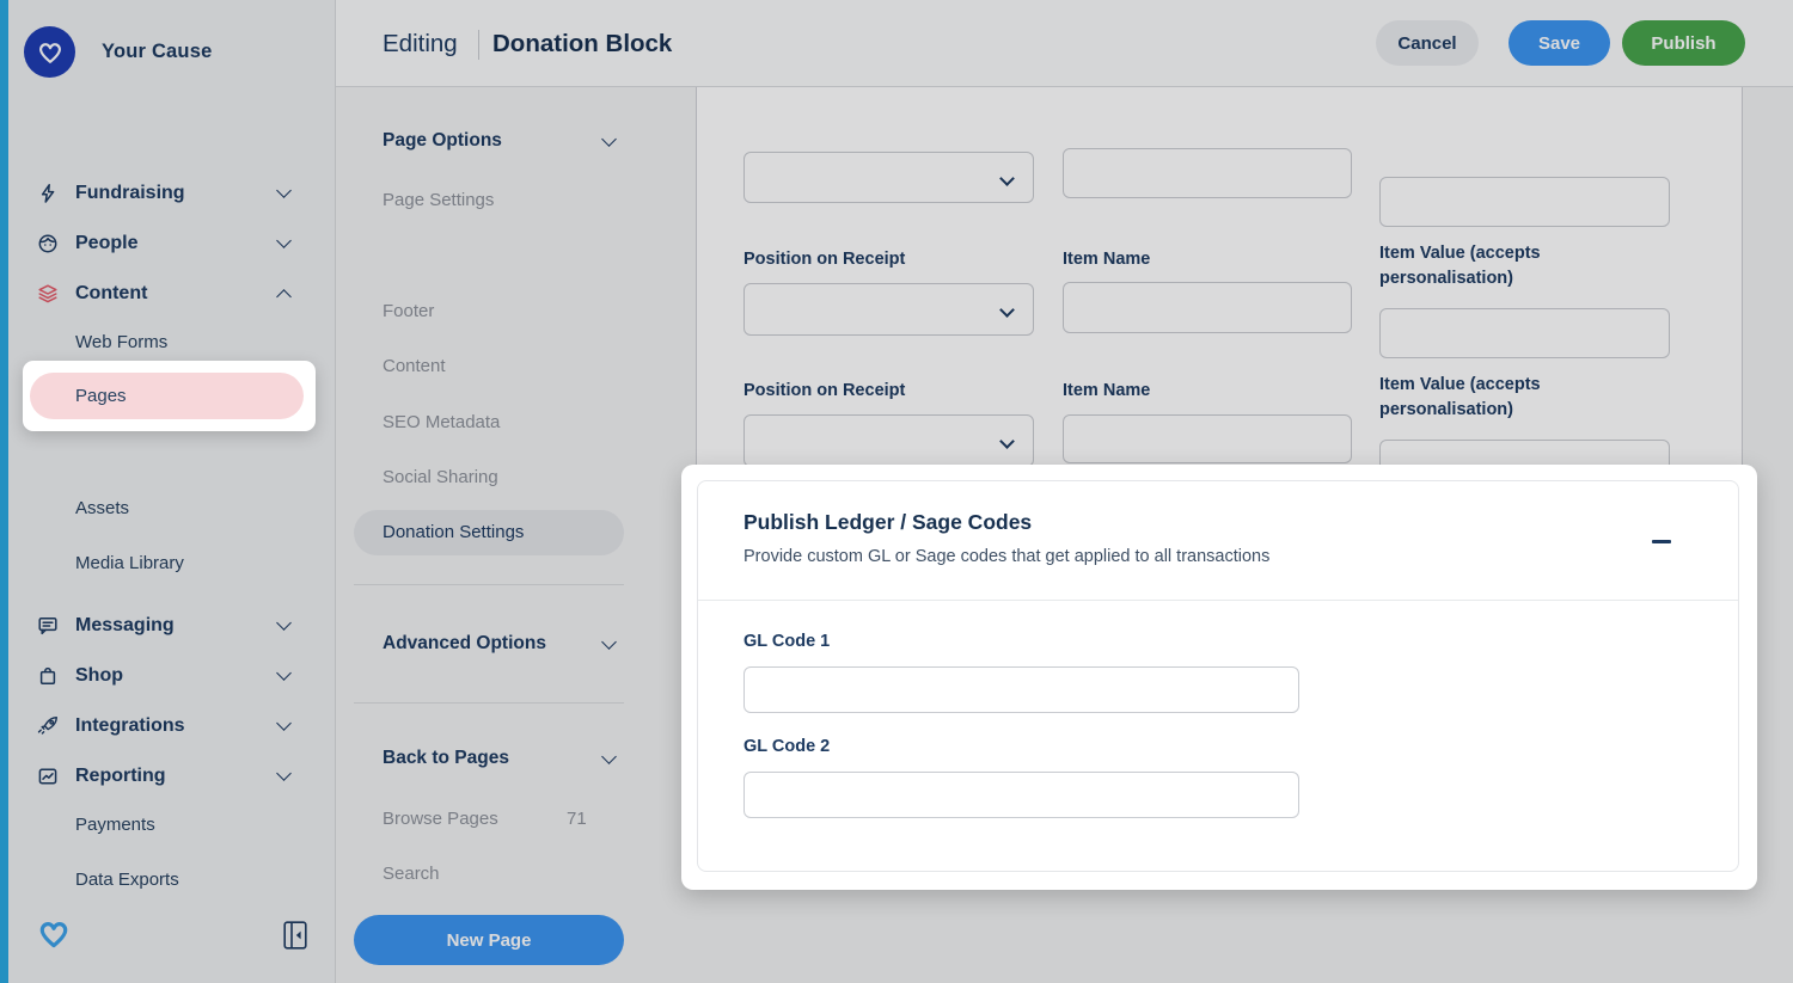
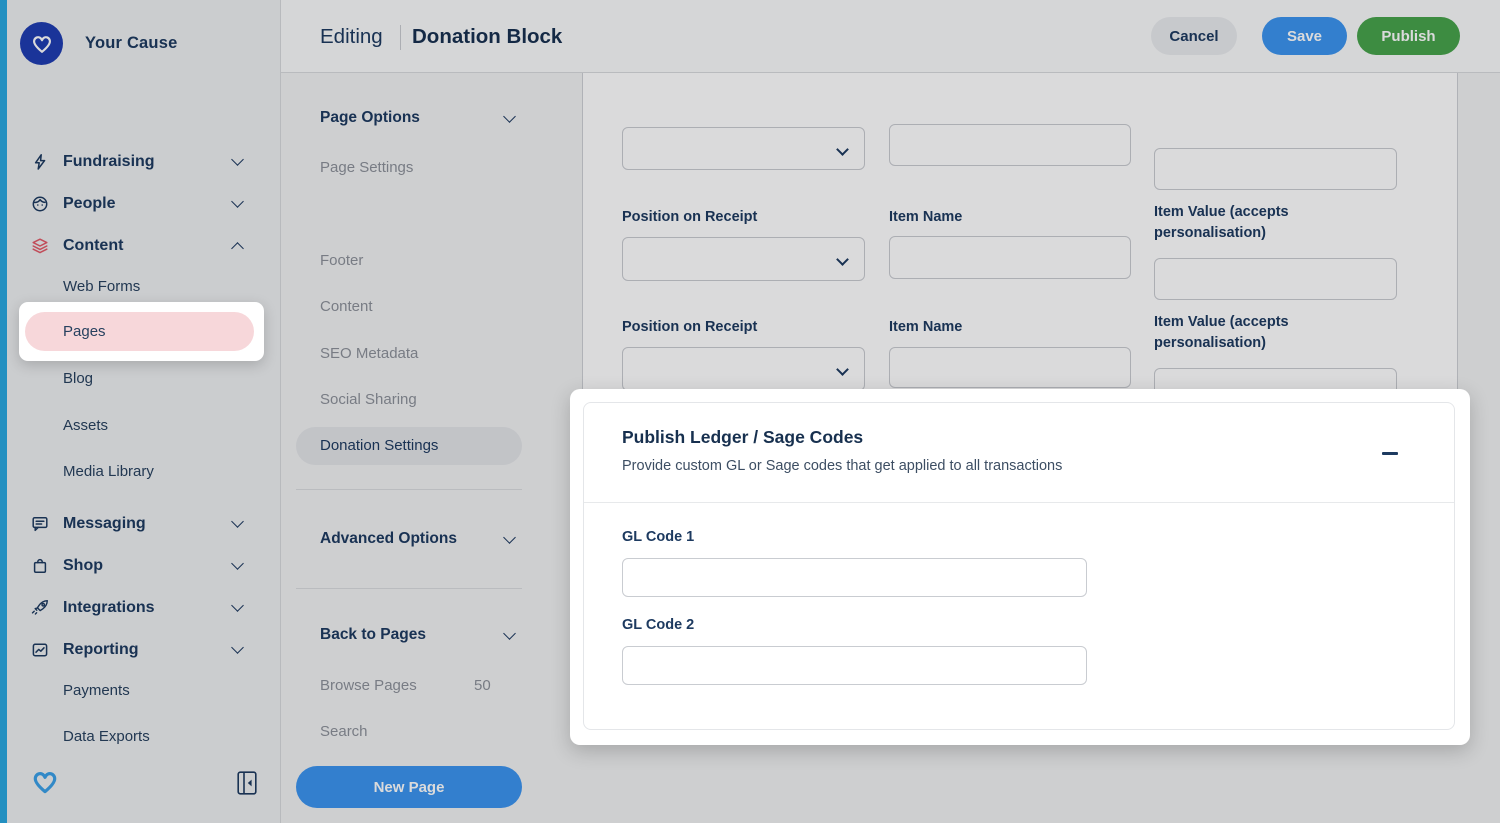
  Your Cause
  Fundraising
  People
  Content
  Web Forms
+ Blog
  Assets
  Media Library
  Messaging
  Shop
  Integrations
  Reporting
  Payments
  Data Exports
  Editing
  Donation Block
  Cancel
  Save
  Publish
  Position on Receipt
  Item Name
  Item Value (accepts personalisation)
  Position on Receipt
  Item Name
  Item Value (accepts personalisation)
  Page Options
  Page Settings
  Footer
  Content
  SEO Metadata
  Social Sharing
  Donation Settings
  Advanced Options
  Back to Pages
  Browse Pages
- 71
+ 50
  Search
  New Page
  Pages
  Publish Ledger / Sage Codes
  Provide custom GL or Sage codes that get applied to all transactions
  GL Code 1
  GL Code 2
